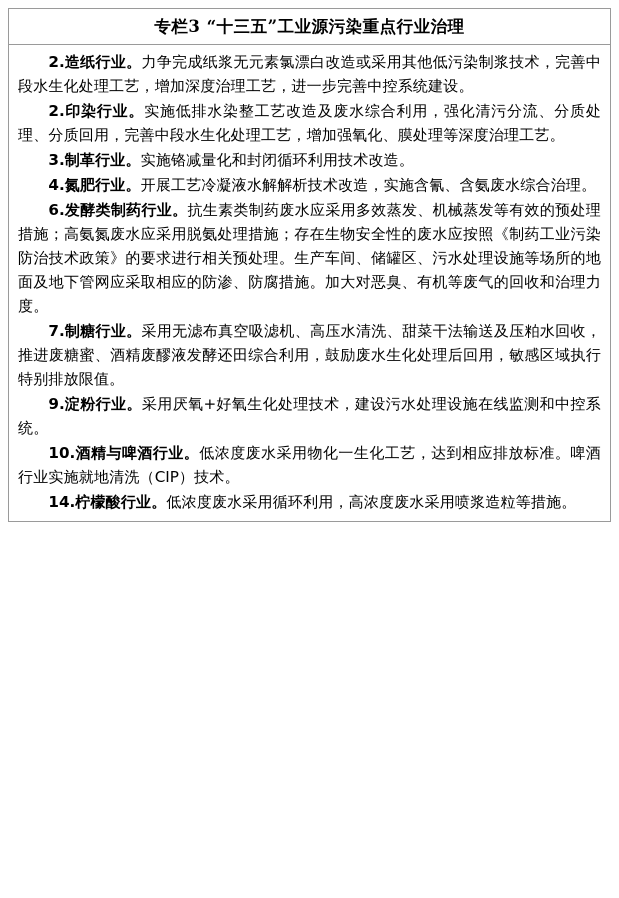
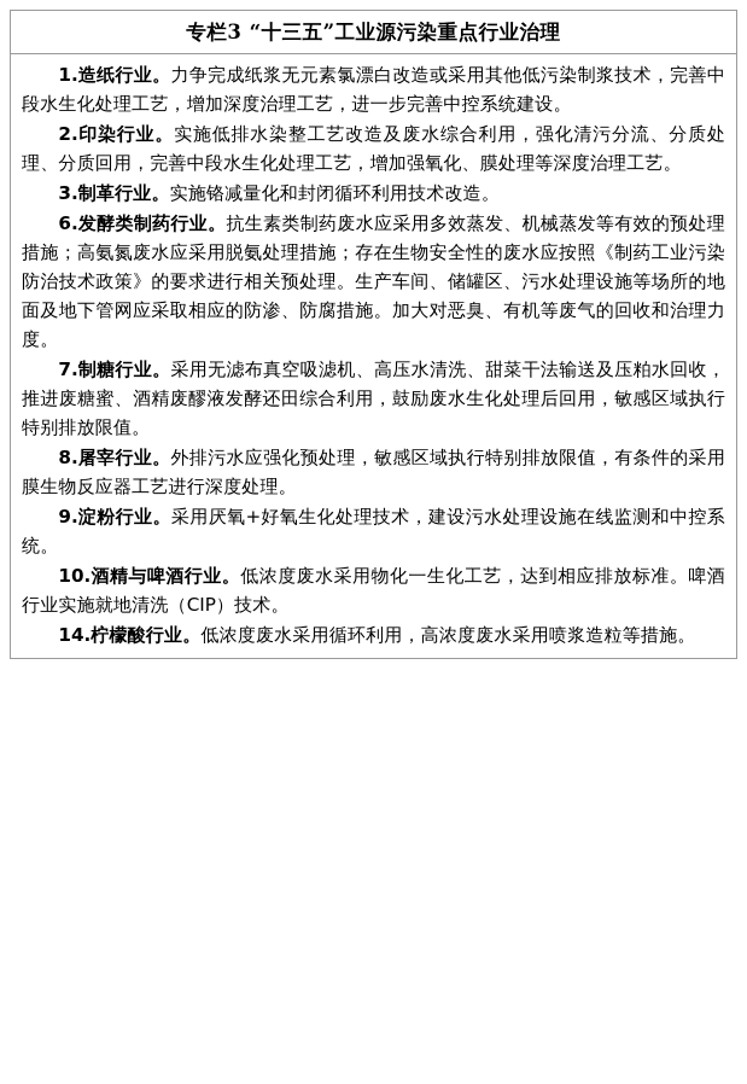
  专栏3 “十三五”工业源污染重点行业治理
- 2.造纸行业。力争完成纸浆无元素氯漂白改造或采用其他低污染制浆技术，完善中段水生化处理工艺，增加深度治理工艺，进一步完善中控系统建设。
+ 1.造纸行业。力争完成纸浆无元素氯漂白改造或采用其他低污染制浆技术，完善中段水生化处理工艺，增加深度治理工艺，进一步完善中控系统建设。
  2.印染行业。实施低排水染整工艺改造及废水综合利用，强化清污分流、分质处理、分质回用，完善中段水生化处理工艺，增加强氧化、膜处理等深度治理工艺。
  3.制革行业。实施铬减量化和封闭循环利用技术改造。
- 4.氮肥行业。开展工艺冷凝液水解解析技术改造，实施含氰、含氨废水综合治理。
  6.发酵类制药行业。抗生素类制药废水应采用多效蒸发、机械蒸发等有效的预处理措施；高氨氮废水应采用脱氨处理措施；存在生物安全性的废水应按照《制药工业污染防治技术政策》的要求进行相关预处理。生产车间、储罐区、污水处理设施等场所的地面及地下管网应采取相应的防渗、防腐措施。加大对恶臭、有机等废气的回收和治理力度。
  7.制糖行业。采用无滤布真空吸滤机、高压水清洗、甜菜干法输送及压粕水回收，推进废糖蜜、酒精废醪液发酵还田综合利用，鼓励废水生化处理后回用，敏感区域执行特别排放限值。
+ 8.屠宰行业。外排污水应强化预处理，敏感区域执行特别排放限值，有条件的采用膜生物反应器工艺进行深度处理。
  9.淀粉行业。采用厌氧+好氧生化处理技术，建设污水处理设施在线监测和中控系统。
  10.酒精与啤酒行业。低浓度废水采用物化一生化工艺，达到相应排放标准。啤酒行业实施就地清洗（CIP）技术。
  14.柠檬酸行业。低浓度废水采用循环利用，高浓度废水采用喷浆造粒等措施。
